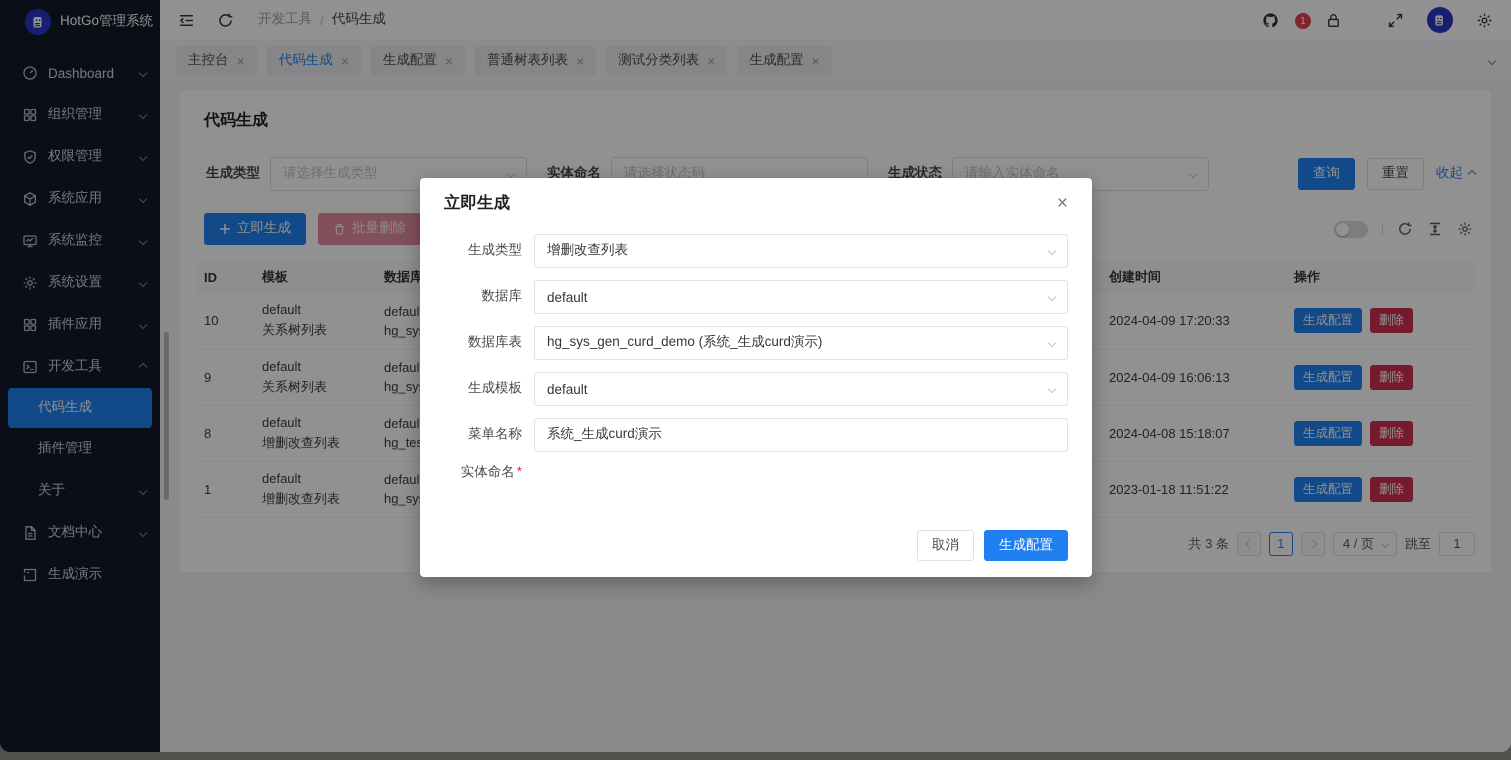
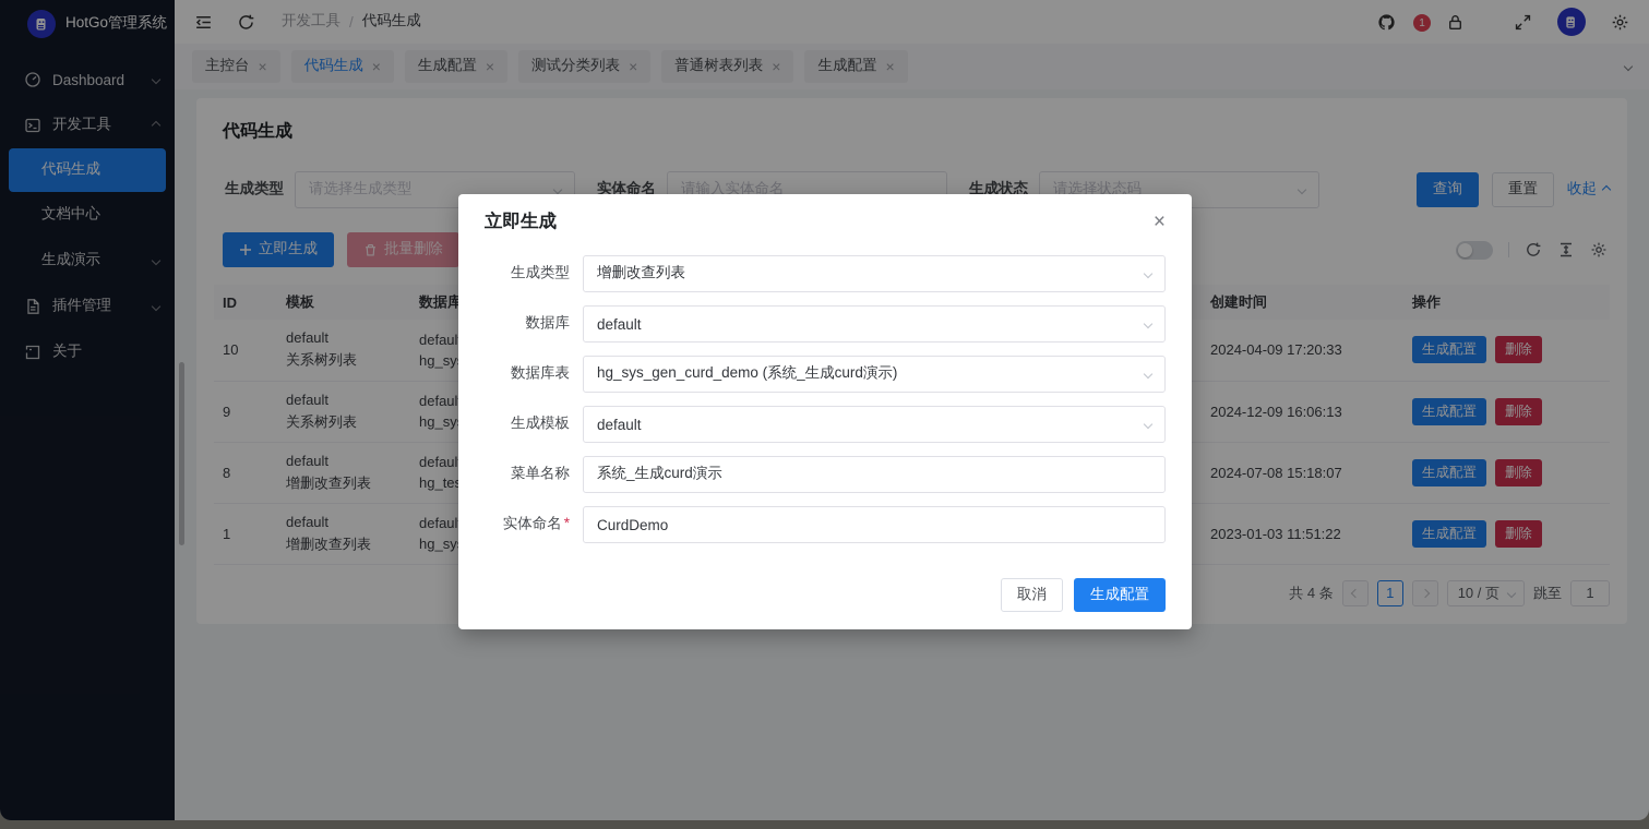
  HotGo管理系统
  Dashboard
- 组织管理
- 权限管理
- 系统应用
- 系统监控
- 系统设置
- 插件应用
  开发工具
  代码生成
- 插件管理
+ 文档中心
- 关于
+ 生成演示
- 文档中心
+ 插件管理
- 生成演示
+ 关于
  开发工具
  /
  代码生成
  1
  主控台
  ×
  代码生成
  ×
  生成配置
  ×
- 普通树表列表
+ 测试分类列表
  ×
- 测试分类列表
+ 普通树表列表
  ×
  生成配置
  ×
  代码生成
  生成类型
  请选择生成类型
  实体命名
- 请选择状态码
+ 请输入实体命名
  生成状态
- 请输入实体命名
+ 请选择状态码
  查询
  重置
  收起
  立即生成
  批量删除
  ID	模板	数据库	创建时间	操作
  10	default关系树列表	defaulhg_sy	2024-04-09 17:20:33	生成配置 删除
- 9	default关系树列表	defaulhg_sy	2024-04-09 16:06:13	生成配置 删除
+ 9	default关系树列表	defaulhg_sy	2024-12-09 16:06:13	生成配置 删除
- 8	default增删改查列表	defaulhg_te	2024-04-08 15:18:07	生成配置 删除
+ 8	default增删改查列表	defaulhg_te	2024-07-08 15:18:07	生成配置 删除
- 1	default增删改查列表	defaulhg_sy	2023-01-18 11:51:22	生成配置 删除
+ 1	default增删改查列表	defaulhg_sy	2023-01-03 11:51:22	生成配置 删除
- 共 3 条
+ 共 4 条
  1
- 4 / 页
+ 10 / 页
  跳至
  1
  立即生成
  ×
  生成类型
  增删改查列表
  数据库
  default
  数据库表
  hg_sys_gen_curd_demo (系统_生成curd演示)
  生成模板
  default
  菜单名称
  系统_生成curd演示
  实体命名 *
+ CurdDemo
  取消
  生成配置
